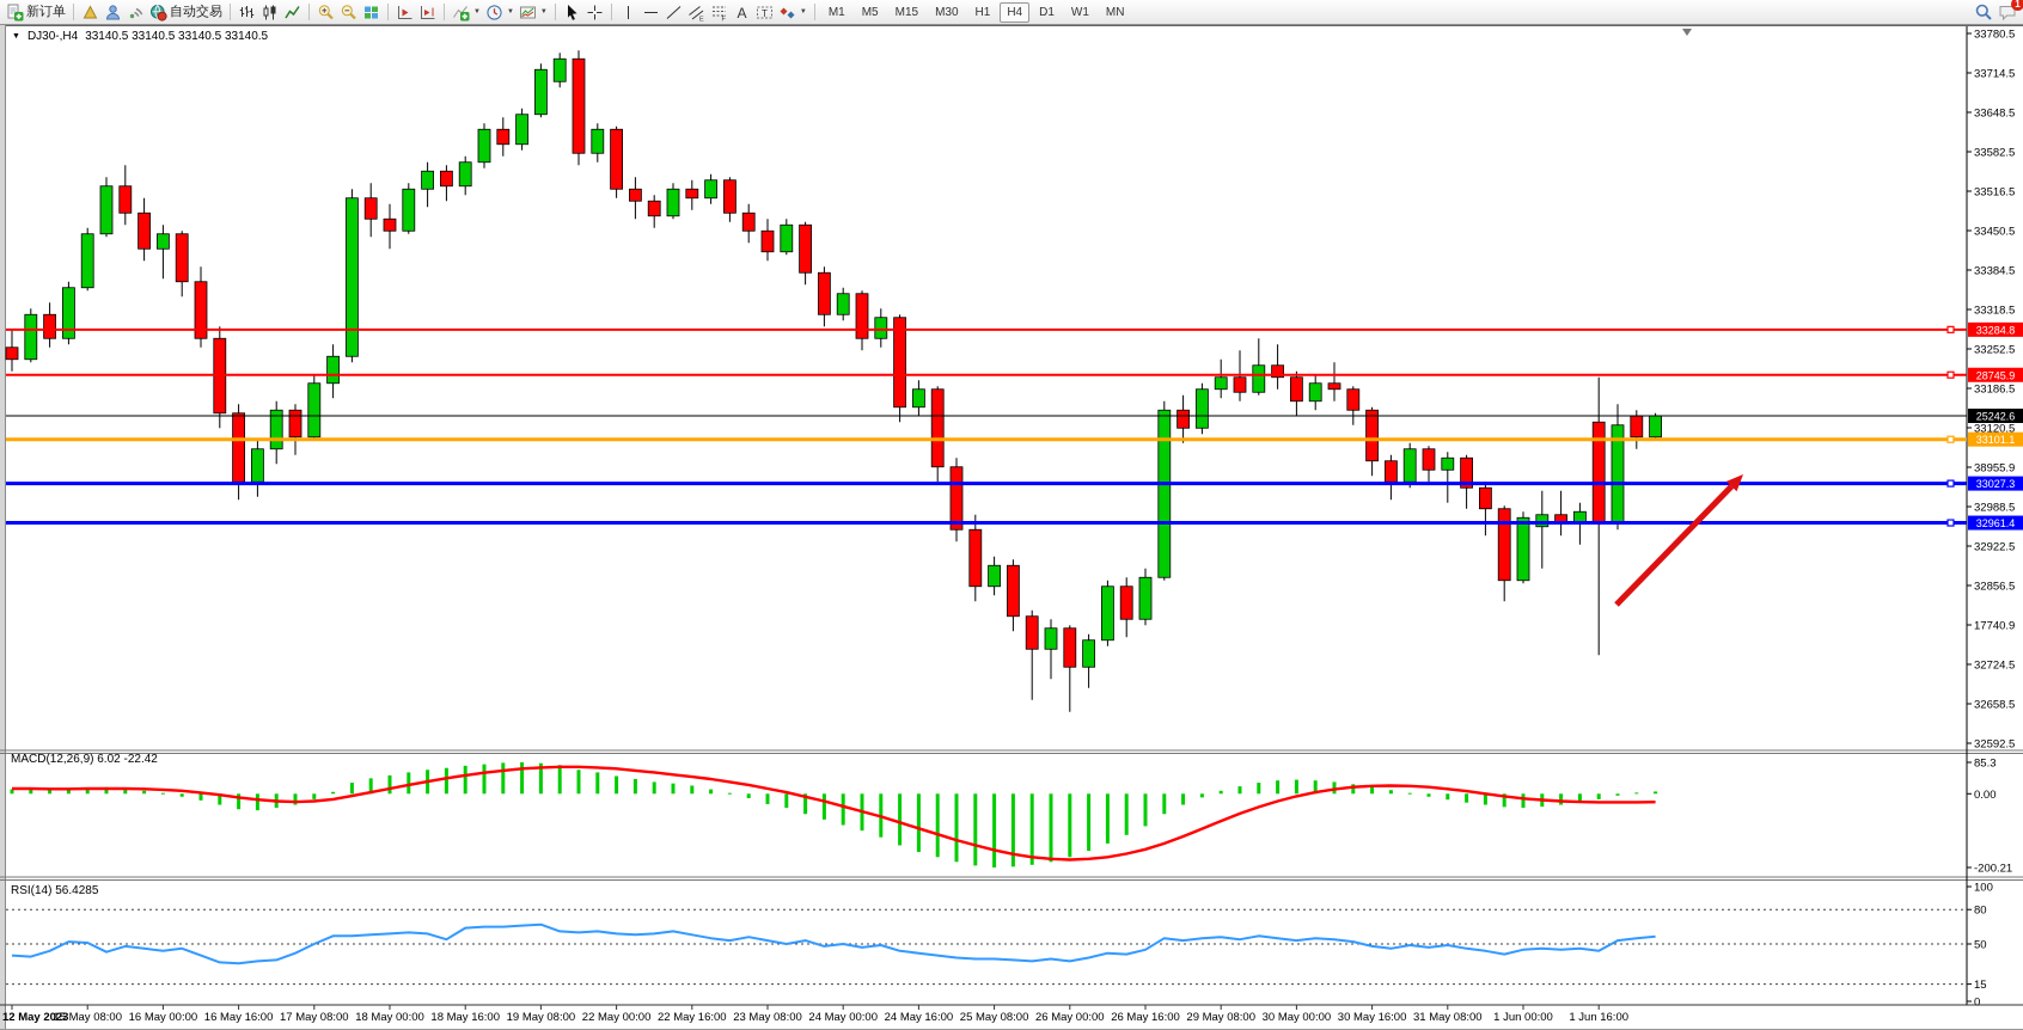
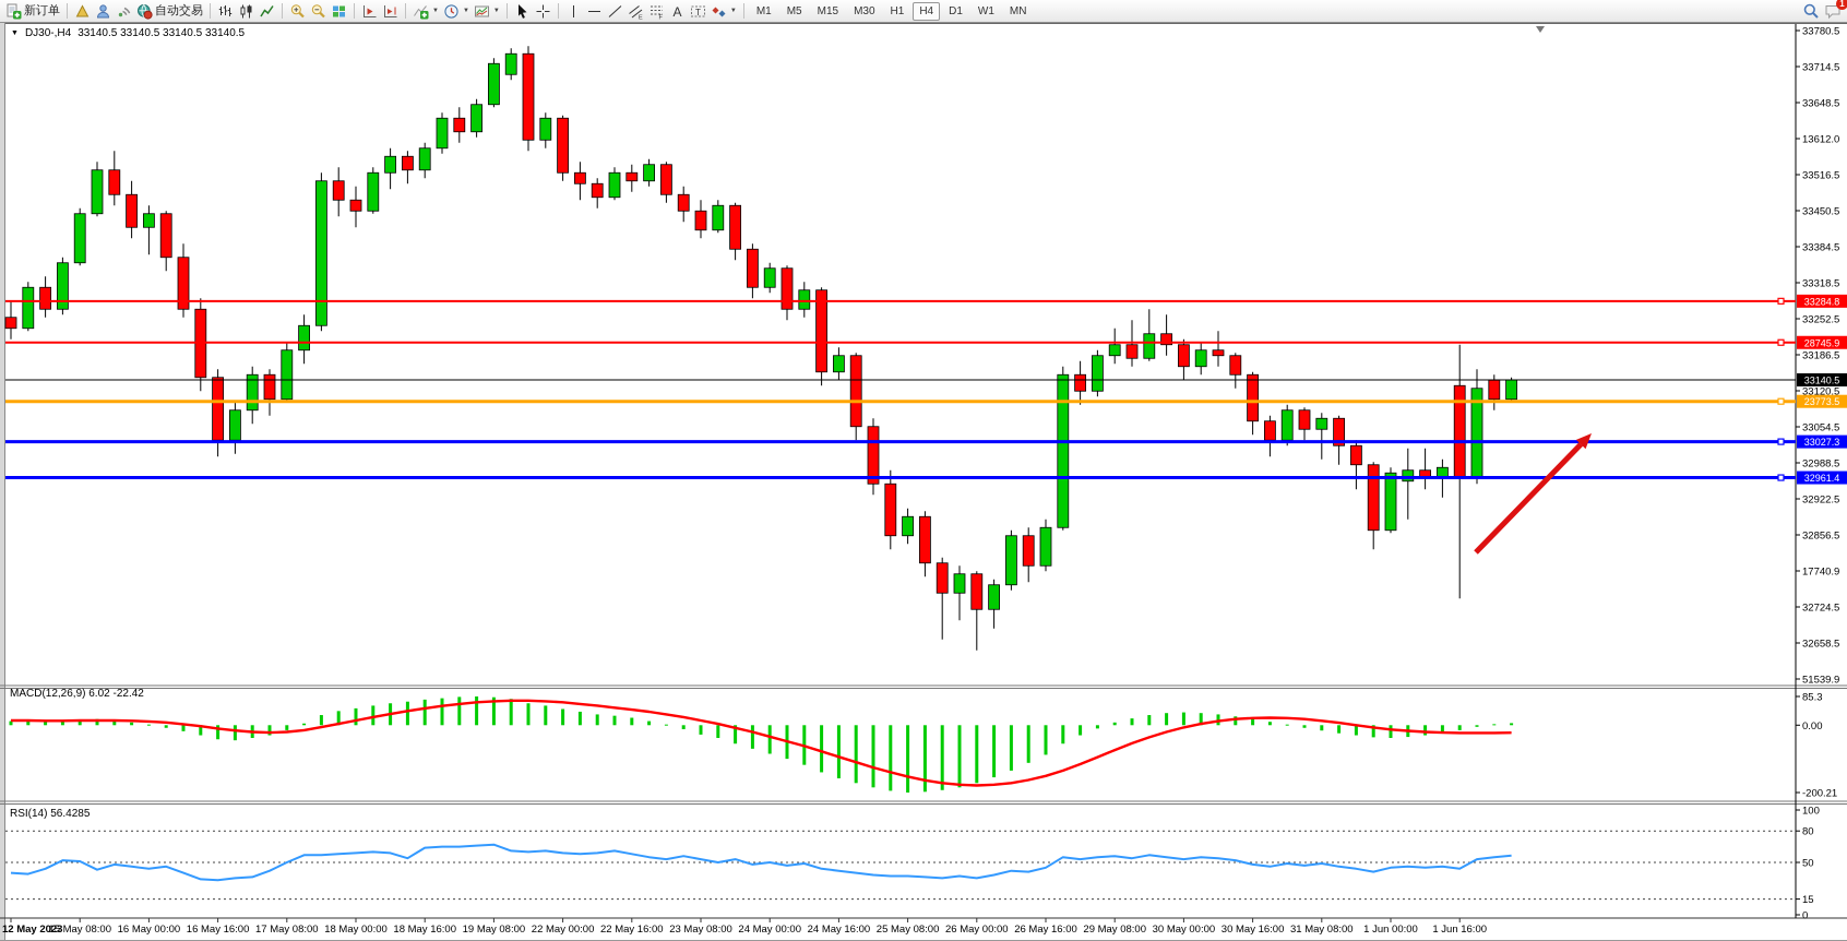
  新订单
  自动交易
  A
  T
  M1
  M5
  M15
  M30
  H1
  H4
  D1
  W1
  MN
  1
  33780.5
  33714.5
  33648.5
- 33582.5
+ 13612.0
  33516.5
  33450.5
  33384.5
  33318.5
  33252.5
  33186.5
  33120.5
- 38955.9
+ 33054.5
  32988.5
  32922.5
  32856.5
  17740.9
  32724.5
  32658.5
- 32592.5
+ 51539.9
  85.3
  0.00
  -200.21
  100
  80
  50
  15
  0
  12 May 2023
  15 May 08:00
  16 May 00:00
  16 May 16:00
  17 May 08:00
  18 May 00:00
  18 May 16:00
  19 May 08:00
  22 May 00:00
  22 May 16:00
  23 May 08:00
  24 May 00:00
  24 May 16:00
  25 May 08:00
  26 May 00:00
  26 May 16:00
  29 May 08:00
  30 May 00:00
  30 May 16:00
  31 May 08:00
  1 Jun 00:00
  1 Jun 16:00
  33284.8
  28745.9
- 25242.6
+ 33140.5
- 33101.1
+ 23773.5
  33027.3
  32961.4
  DJ30-,H4
  33140.5 33140.5 33140.5 33140.5
  MACD(12,26,9) 6.02 -22.42
  RSI(14) 56.4285
